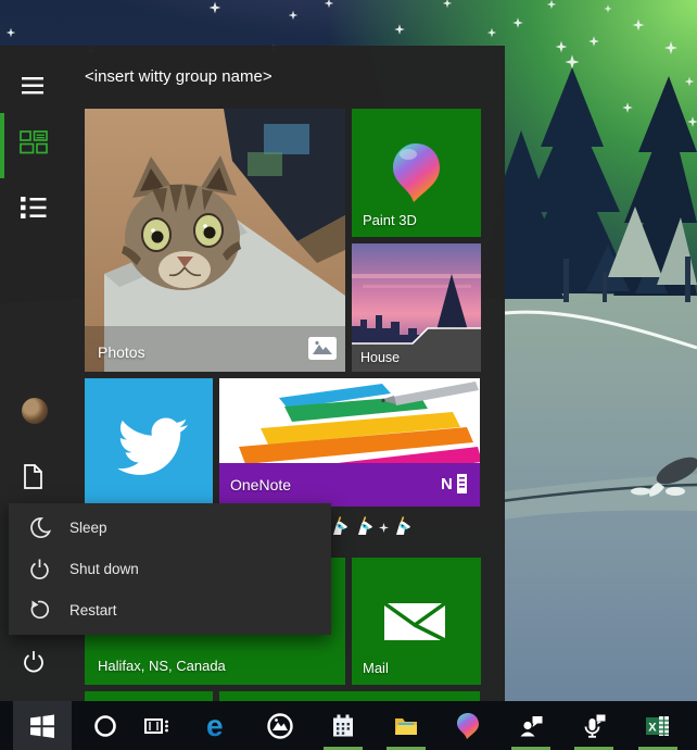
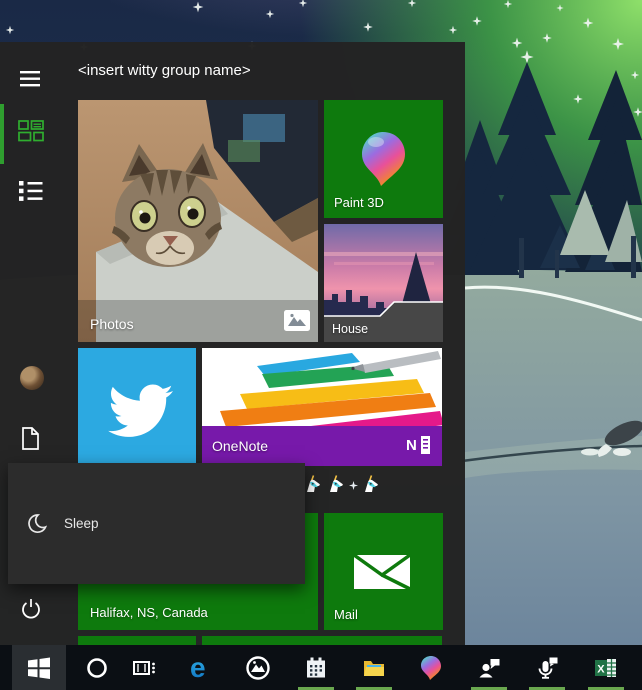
  <insert witty group name>
  Photos
  Paint 3D
  House
  OneNote
  N
  Halifax, NS, Canada
  Mail
  Sleep
- Shut down
- Restart
  e
  X
